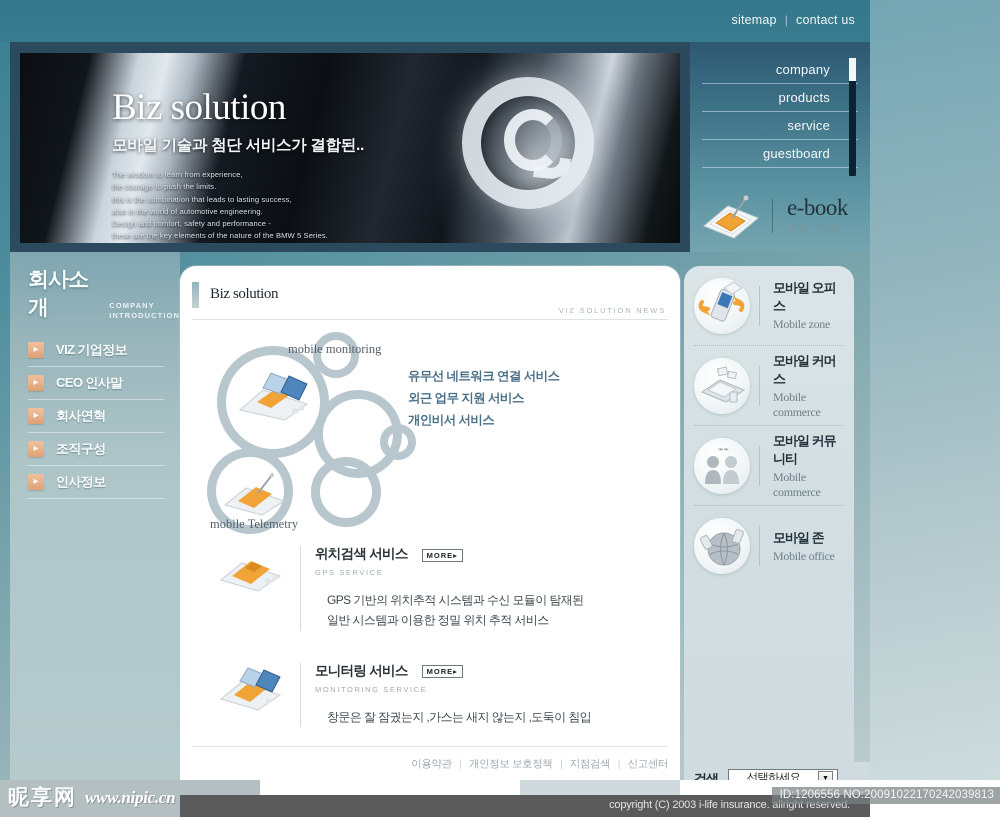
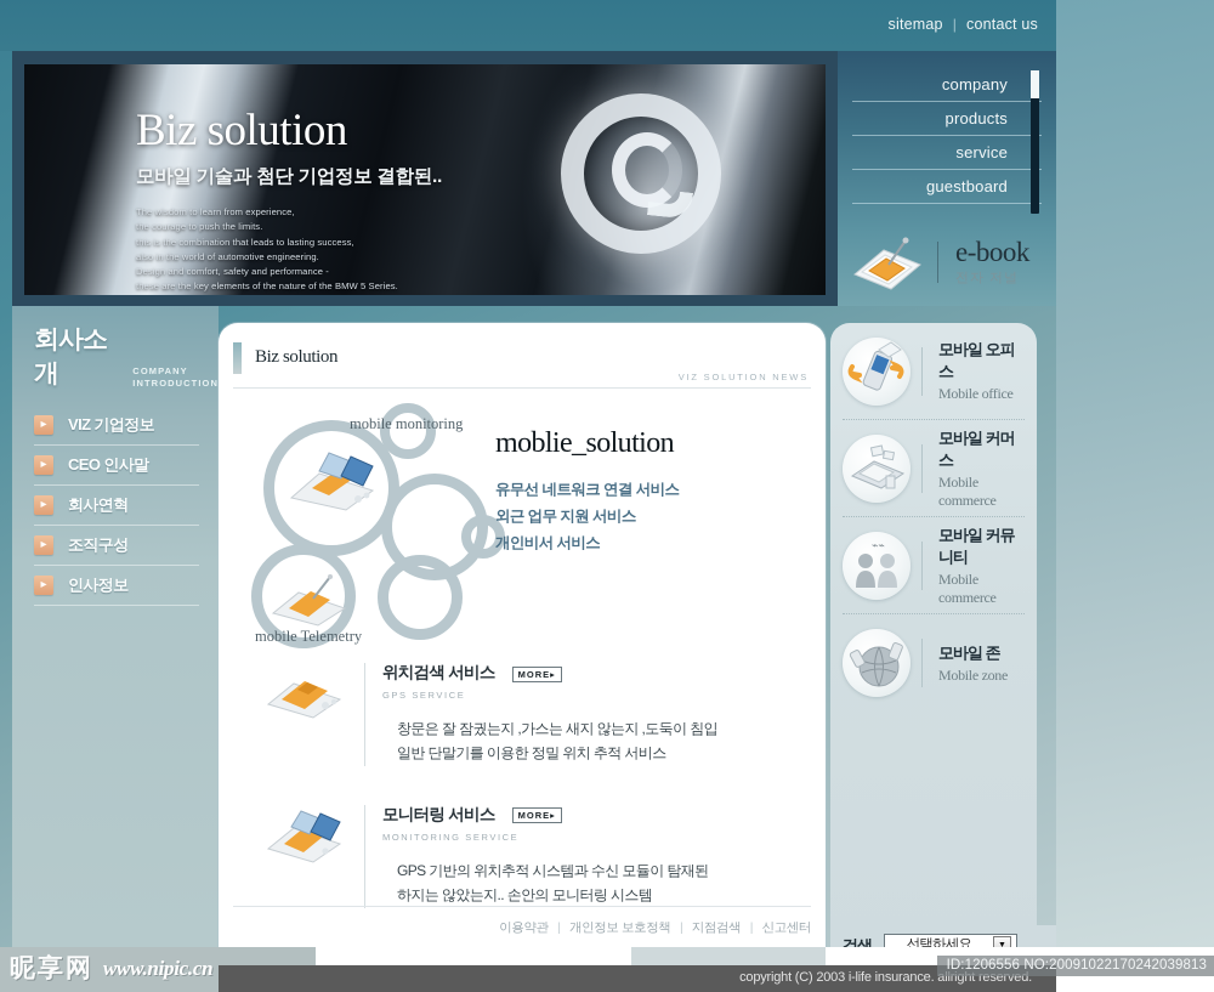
  sitemap
  |
  contact us
  Biz solution
- 모바일 기술과 첨단 서비스가 결합된..
+ 모바일 기술과 첨단 기업정보 결합된..
  The wisdom to learn from experience,
  the courage to push the limits.
  this is the combination that leads to lasting success,
  also in the world of automotive engineering.
  Design and comfort, safety and performance -
  these are the key elements of the nature of the BMW 5 Series.
  company
  products
  service
  guestboard
  e-book
  회사소개
  COMPANY
  INTRODUCTION
  ▸
  VIZ 기업정보
  ▸
  CEO 인사말
  ▸
  회사연혁
  ▸
  조직구성
  ▸
  인사정보
  Biz solution
  VIZ SOLUTION NEWS
  mobile monitoring
  mobile Telemetry
+ moblie_solution
  유무선 네트워크 연결 서비스
  외근 업무 지원 서비스
  개인비서 서비스
  위치검색 서비스
  MORE▸
  GPS SERVICE
- GPS 기반의 위치추적 시스템과 수신 모듈이 탐재된
+ 창문은 잘 잠궜는지 ,가스는 새지 않는지 ,도둑이 침입
- 일반 시스템과 이용한 정밀 위치 추적 서비스
+ 일반 단말기를 이용한 정밀 위치 추적 서비스
  모니터링 서비스
  MORE▸
  MONITORING SERVICE
- 창문은 잘 잠궜는지 ,가스는 새지 않는지 ,도둑이 침입
+ GPS 기반의 위치추적 시스템과 수신 모듈이 탐재된
+ 하지는 않았는지.. 손안의 모니터링 시스템
  이용약관 | 개인정보 보호정책 | 지점검색 | 신고센터
  모바일 오피스
- Mobile zone
+ Mobile office
  모바일 커머스
  Mobile commerce
  ⌁⌁
  모바일 커뮤니티
  Mobile commerce
  모바일 존
- Mobile office
+ Mobile zone
  검색
  선택하세요
  copyright (C) 2003 i-life insurance. allright reserved.
  昵享网
  www.nipic.cn
  ID:1206556 NO:20091022170242039813
